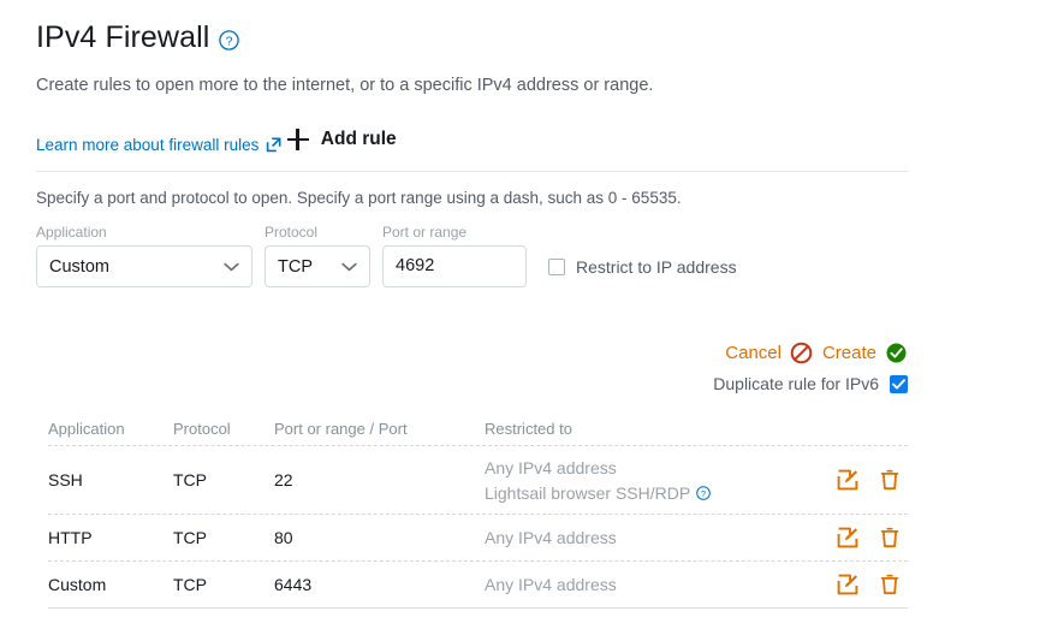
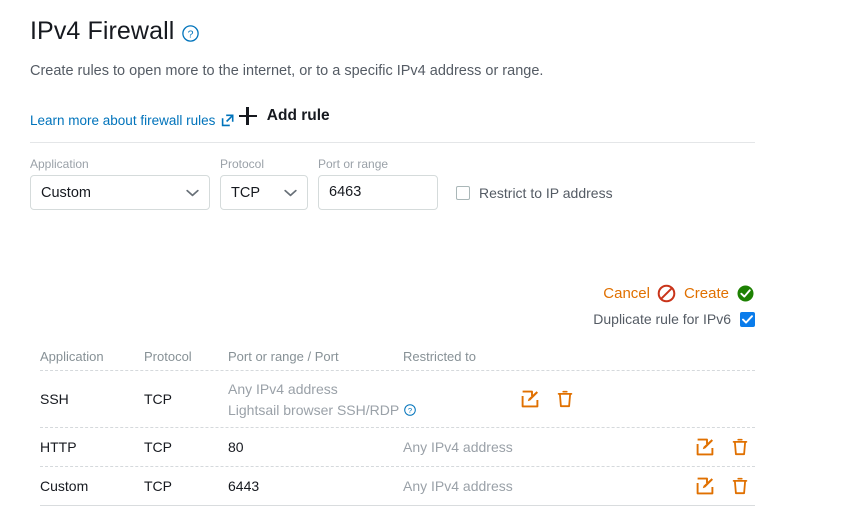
  IPv4 Firewall
  ?
  Create rules to open more to the internet, or to a specific IPv4 address or range.
  Learn more about firewall rules
  Add rule
- Specify a port and protocol to open. Specify a port range using a dash, such as 0 - 65535.
  Application
  Custom
  Protocol
  TCP
  Port or range
- 4692
+ 6463
  Restrict to IP address
  Cancel
  Create
  Duplicate rule for IPv6
  Application
  Protocol
  Port or range / Port
  Restricted to
  SSH
  TCP
- 22
  Any IPv4 address
  Lightsail browser SSH/RDP
  ?
  HTTP
  TCP
  80
  Any IPv4 address
  Custom
  TCP
  6443
  Any IPv4 address
